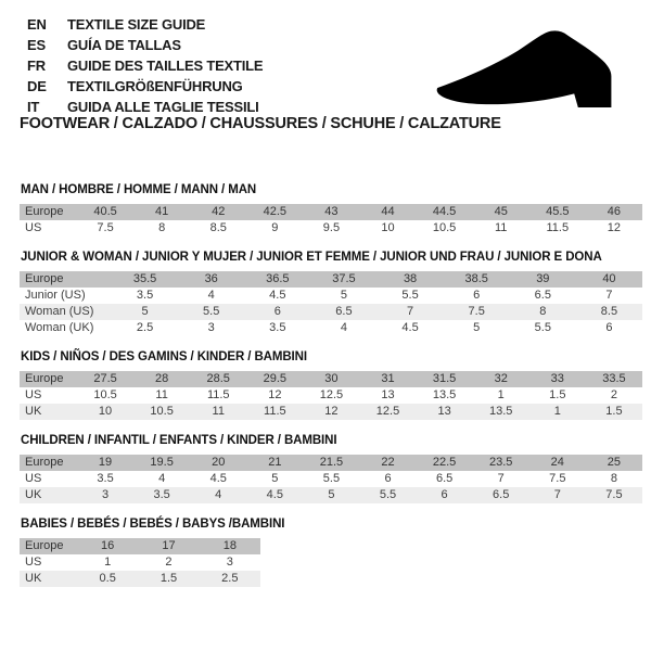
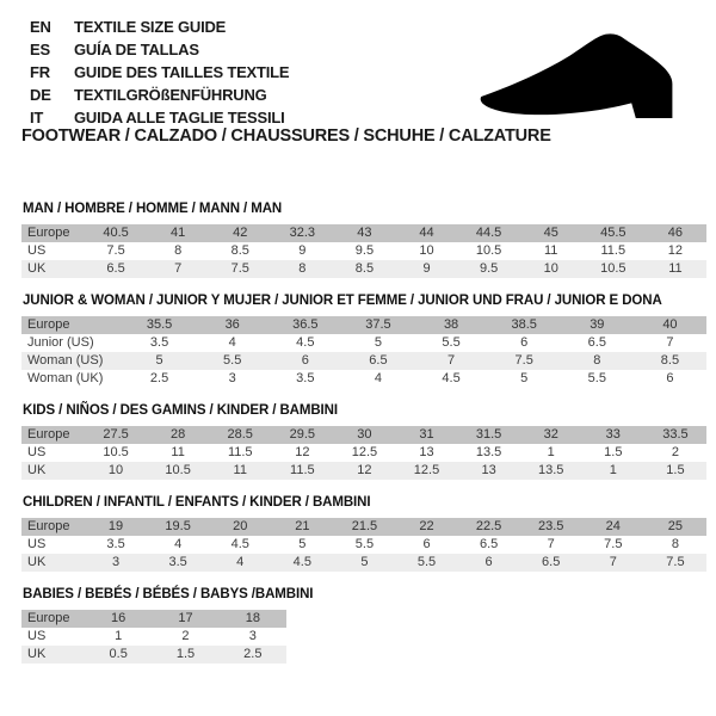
  EN
  TEXTILE SIZE GUIDE
  ES
  GUÍA DE TALLAS
  FR
  GUIDE DES TAILLES TEXTILE
  DE
  TEXTILGRÖßENFÜHRUNG
  IT
  GUIDA ALLE TAGLIE TESSILI
  FOOTWEAR / CALZADO / CHAUSSURES / SCHUHE / CALZATURE
  MAN / HOMBRE / HOMME / MANN / MAN
- Europe	40.5	41	42	42.5	43	44	44.5	45	45.5	46
+ Europe	40.5	41	42	32.3	43	44	44.5	45	45.5	46
  US	7.5	8	8.5	9	9.5	10	10.5	11	11.5	12
+ UK	6.5	7	7.5	8	8.5	9	9.5	10	10.5	11
  JUNIOR & WOMAN / JUNIOR Y MUJER / JUNIOR ET FEMME / JUNIOR UND FRAU / JUNIOR E DONA
  Europe	35.5	36	36.5	37.5	38	38.5	39	40
  Junior (US)	3.5	4	4.5	5	5.5	6	6.5	7
  Woman (US)	5	5.5	6	6.5	7	7.5	8	8.5
  Woman (UK)	2.5	3	3.5	4	4.5	5	5.5	6
  KIDS / NIÑOS / DES GAMINS / KINDER / BAMBINI
  Europe	27.5	28	28.5	29.5	30	31	31.5	32	33	33.5
  US	10.5	11	11.5	12	12.5	13	13.5	1	1.5	2
  UK	10	10.5	11	11.5	12	12.5	13	13.5	1	1.5
  CHILDREN / INFANTIL / ENFANTS / KINDER / BAMBINI
  Europe	19	19.5	20	21	21.5	22	22.5	23.5	24	25
  US	3.5	4	4.5	5	5.5	6	6.5	7	7.5	8
  UK	3	3.5	4	4.5	5	5.5	6	6.5	7	7.5
- BABIES / BEBÉS / BEBÉS / BABYS /BAMBINI
+ BABIES / BEBÉS / BÉBÉS / BABYS /BAMBINI
  Europe	16	17	18
  US	1	2	3
  UK	0.5	1.5	2.5
